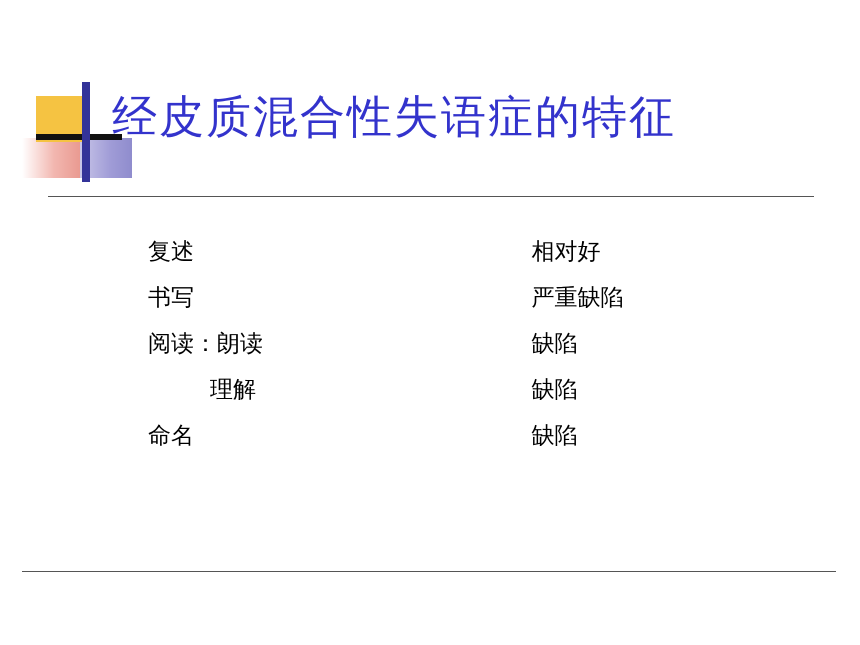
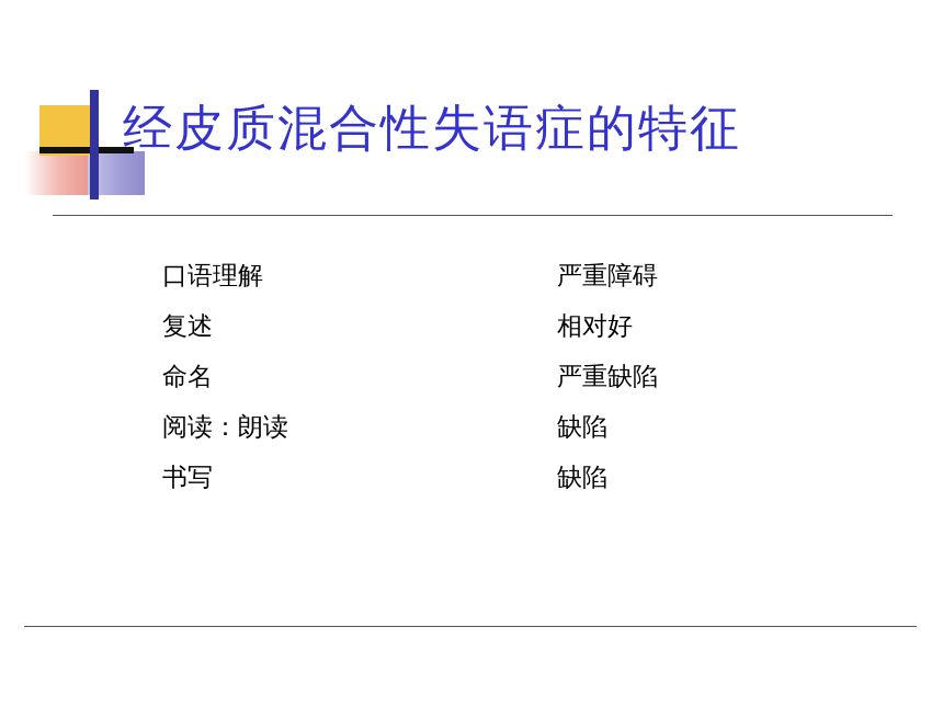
  经皮质混合性失语症的特征
+ 口语理解	严重障碍
  复述	相对好
- 书写	严重缺陷
+ 命名	严重缺陷
  阅读：朗读	缺陷
- 理解	缺陷
- 命名	缺陷
+ 书写	缺陷
